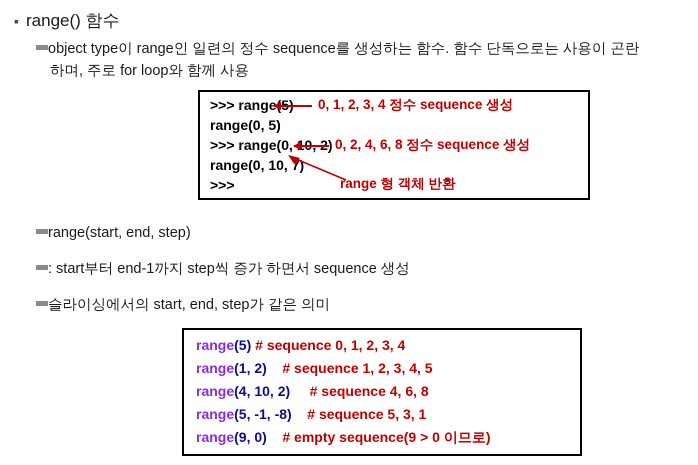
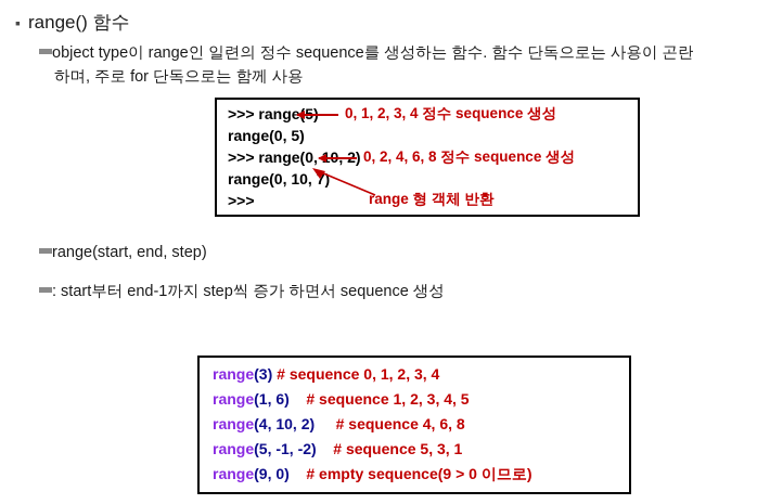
  ▪
  range() 함수
  object type이 range인 일련의 정수 sequence를 생성하는 함수. 함수 단독으로는 사용이 곤란
- 하며, 주로 for loop와 함께 사용
+ 하며, 주로 for 단독으로는 함께 사용
  range(0, 5)
  >>> range(0,)
  range(0, 10, 7)
  >>>
  0, 1, 2, 3, 4 정수 sequence 생성
  0, 2, 4, 6, 8 정수 sequence 생성
  range 형 객체 반환
  range(start, end, step)
  : start부터 end-1까지 step씩 증가 하면서 sequence 생성
- 슬라이싱에서의 start, end, step가 같은 의미
- range(5) # sequence 0, 1, 2, 3, 4
+ range(3) # sequence 0, 1, 2, 3, 4
- range(1, 2) # sequence 1, 2, 3, 4, 5
+ range(1, 6) # sequence 1, 2, 3, 4, 5
  range(4, 10, 2) # sequence 4, 6, 8
- range(5, -1, -8) # sequence 5, 3, 1
+ range(5, -1, -2) # sequence 5, 3, 1
  range(9, 0) # empty sequence(9 > 0 이므로)
